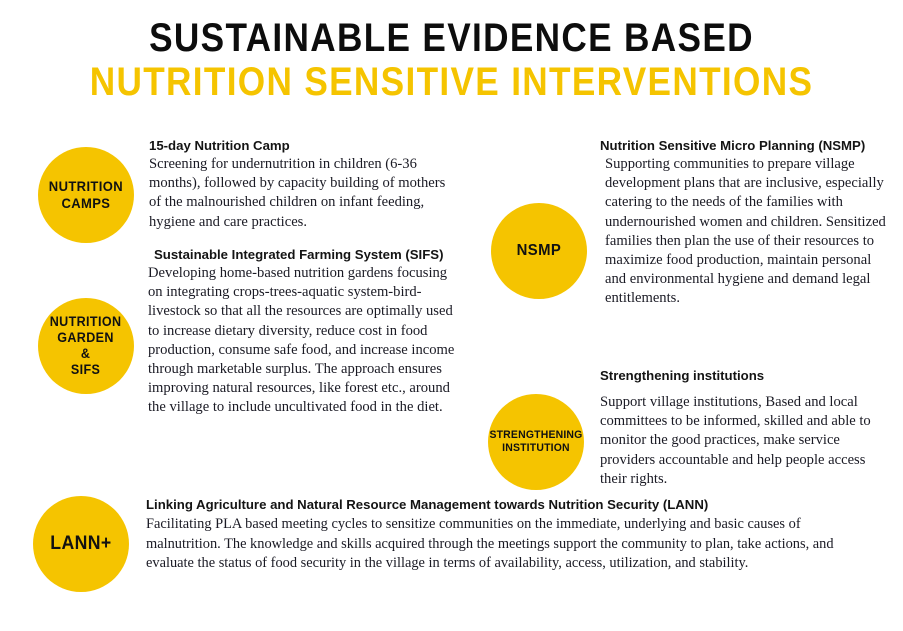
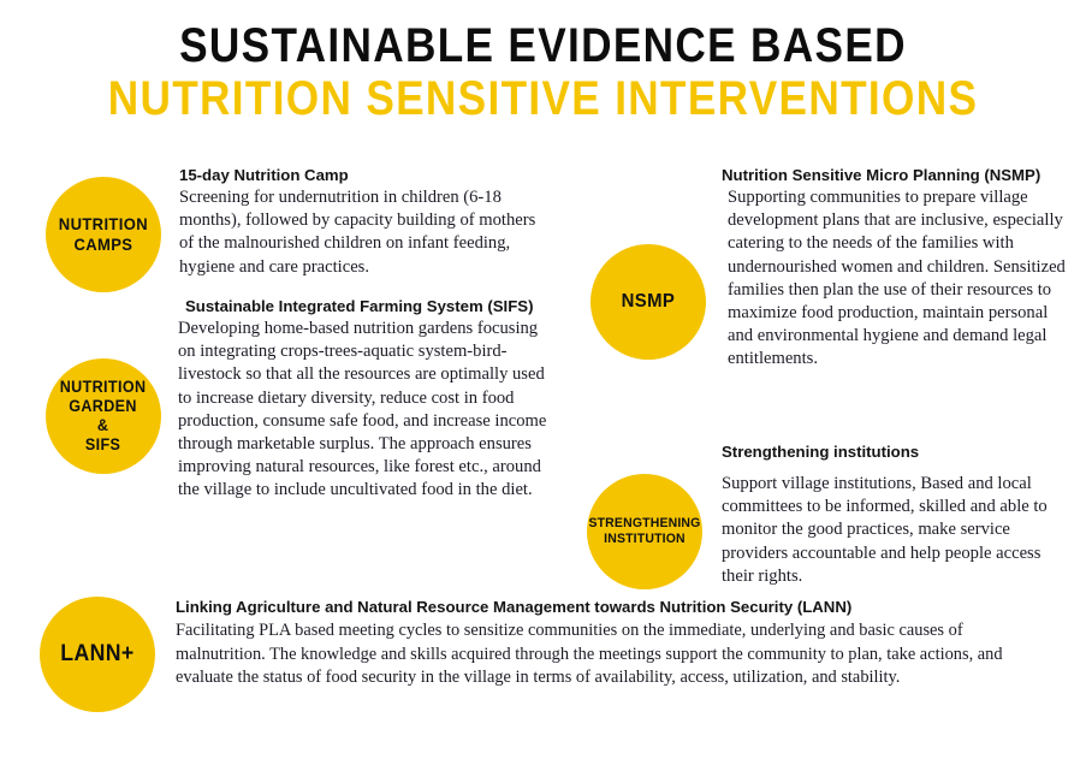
  SUSTAINABLE EVIDENCE BASED
  NUTRITION SENSITIVE INTERVENTIONS
  NUTRITION
  CAMPS
  NUTRITION
  GARDEN
  &
  SIFS
  15-day Nutrition Camp
- Screening for undernutrition in children (6-36 months), followed by capacity building of mothers of the malnourished children on infant feeding, hygiene and care practices.
+ Screening for undernutrition in children (6-18 months), followed by capacity building of mothers of the malnourished children on infant feeding, hygiene and care practices.
  Sustainable Integrated Farming System (SIFS)
  Developing home-based nutrition gardens focusing on integrating crops-trees-aquatic system-bird-livestock so that all the resources are optimally used to increase dietary diversity, reduce cost in food production, consume safe food, and increase income through marketable surplus. The approach ensures improving natural resources, like forest etc., around the village to include uncultivated food in the diet.
  NSMP
  STRENGTHENING
  INSTITUTION
  Nutrition Sensitive Micro Planning (NSMP)
  Supporting communities to prepare village development plans that are inclusive, especially catering to the needs of the families with undernourished women and children. Sensitized families then plan the use of their resources to maximize food production, maintain personal and environmental hygiene and demand legal entitlements.
  Strengthening institutions
  Support village institutions, Based and local committees to be informed, skilled and able to monitor the good practices, make service providers accountable and help people access their rights.
  LANN+
  Linking Agriculture and Natural Resource Management towards Nutrition Security (LANN)
  Facilitating PLA based meeting cycles to sensitize communities on the immediate, underlying and basic causes of malnutrition. The knowledge and skills acquired through the meetings support the community to plan, take actions, and evaluate the status of food security in the village in terms of availability, access, utilization, and stability.
